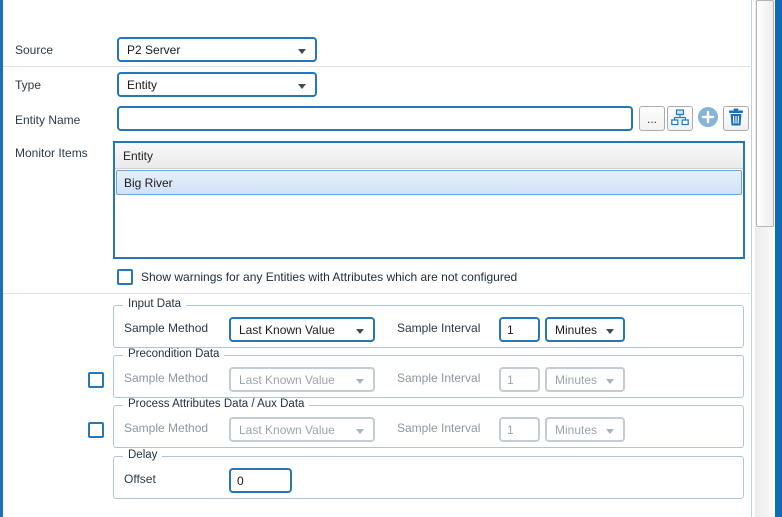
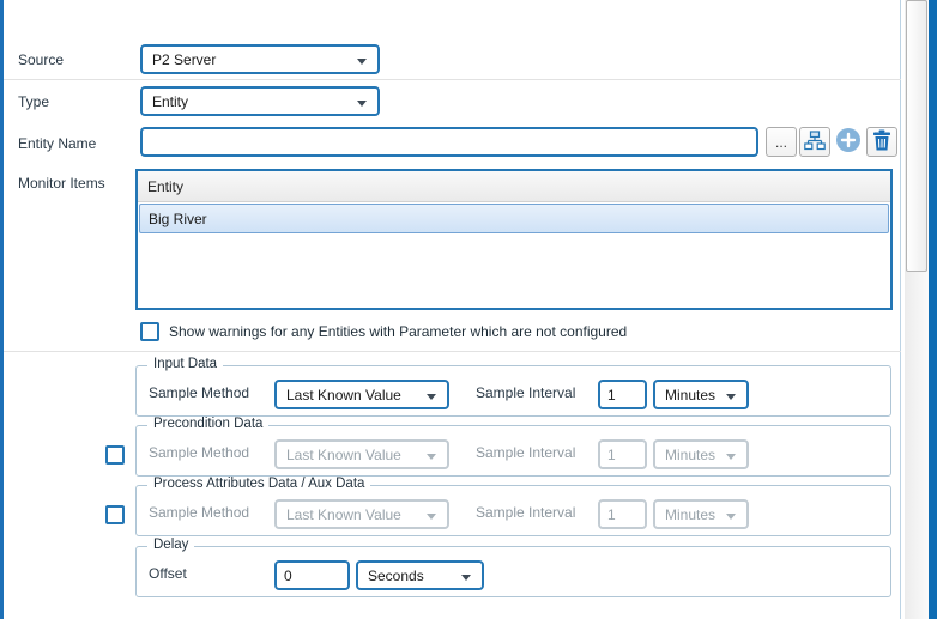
  Source
  P2 Server
  Type
  Entity
  Entity Name
  ...
  Monitor Items
  Entity
  Big River
- Show warnings for any Entities with Attributes which are not configured
+ Show warnings for any Entities with Parameter which are not configured
  Input Data
  Sample Method
  Last Known Value
  Sample Interval
  1
  Minutes
  Precondition Data
  Sample Method
  Last Known Value
  Sample Interval
  1
  Minutes
  Process Attributes Data / Aux Data
  Sample Method
  Last Known Value
  Sample Interval
  1
  Minutes
  Delay
  Offset
  0
+ Seconds
